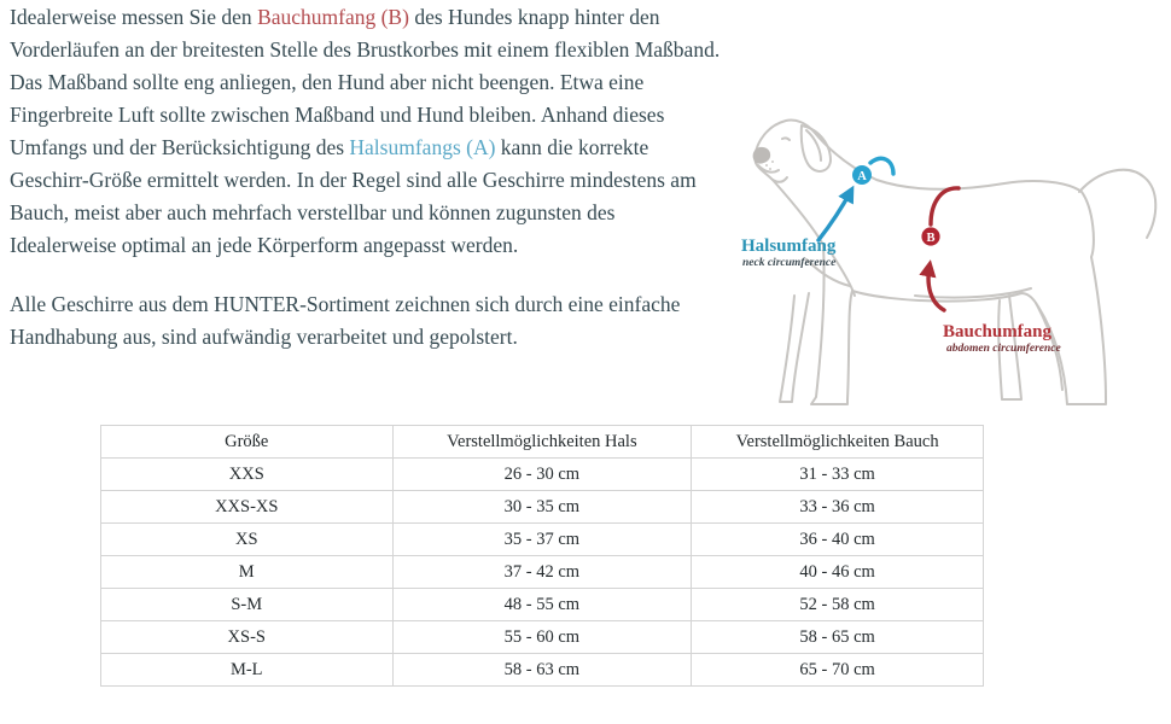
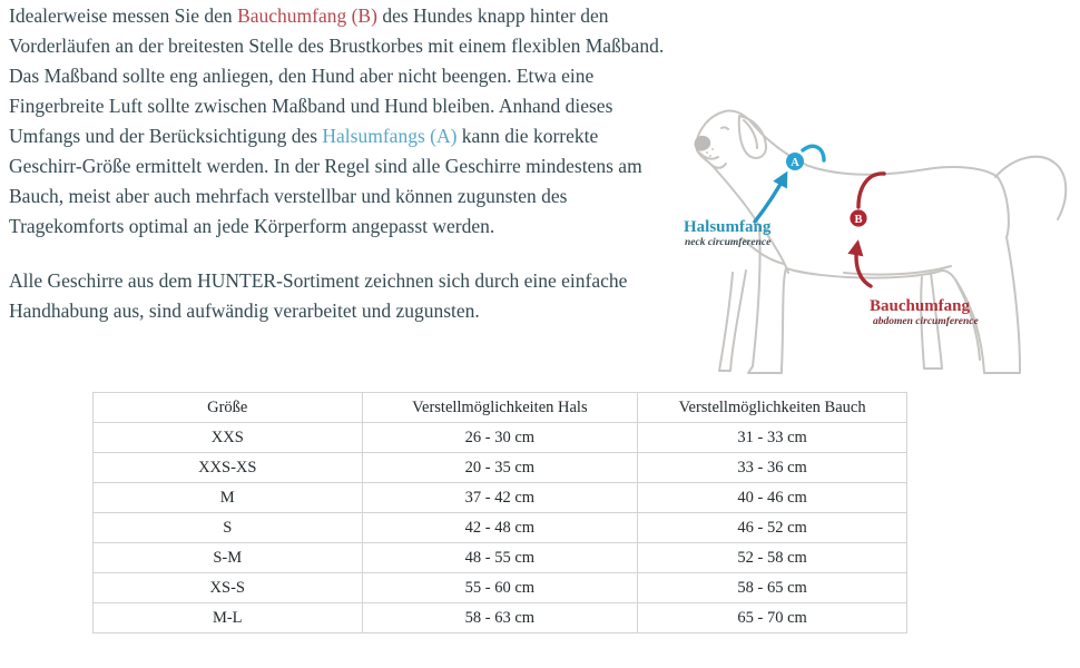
- Idealerweise messen Sie den Bauchumfang (B) des Hundes knapp hinter den Vorderläufen an der breitesten Stelle des Brustkorbes mit einem flexiblen Maßband. Das Maßband sollte eng anliegen, den Hund aber nicht beengen. Etwa eine Fingerbreite Luft sollte zwischen Maßband und Hund bleiben. Anhand dieses Umfangs und der Berücksichtigung des Halsumfangs (A) kann die korrekte Geschirr-Größe ermittelt werden. In der Regel sind alle Geschirre mindestens am Bauch, meist aber auch mehrfach verstellbar und können zugunsten des Idealerweise optimal an jede Körperform angepasst werden.
+ Idealerweise messen Sie den Bauchumfang (B) des Hundes knapp hinter den Vorderläufen an der breitesten Stelle des Brustkorbes mit einem flexiblen Maßband. Das Maßband sollte eng anliegen, den Hund aber nicht beengen. Etwa eine Fingerbreite Luft sollte zwischen Maßband und Hund bleiben. Anhand dieses Umfangs und der Berücksichtigung des Halsumfangs (A) kann die korrekte Geschirr-Größe ermittelt werden. In der Regel sind alle Geschirre mindestens am Bauch, meist aber auch mehrfach verstellbar und können zugunsten des Tragekomforts optimal an jede Körperform angepasst werden.
- Alle Geschirre aus dem HUNTER-Sortiment zeichnen sich durch eine einfache Handhabung aus, sind aufwändig verarbeitet und gepolstert.
+ Alle Geschirre aus dem HUNTER-Sortiment zeichnen sich durch eine einfache Handhabung aus, sind aufwändig verarbeitet und zugunsten.
  A
  Halsumfang
  neck circumference
  B
  Bauchumfang
  abdomen circumference
  Größe	Verstellmöglichkeiten Hals	Verstellmöglichkeiten Bauch
  XXS	26 - 30 cm	31 - 33 cm
- XXS-XS	30 - 35 cm	33 - 36 cm
+ XXS-XS	20 - 35 cm	33 - 36 cm
- XS	35 - 37 cm	36 - 40 cm
  M	37 - 42 cm	40 - 46 cm
+ S	42 - 48 cm	46 - 52 cm
  S-M	48 - 55 cm	52 - 58 cm
  XS-S	55 - 60 cm	58 - 65 cm
  M-L	58 - 63 cm	65 - 70 cm
